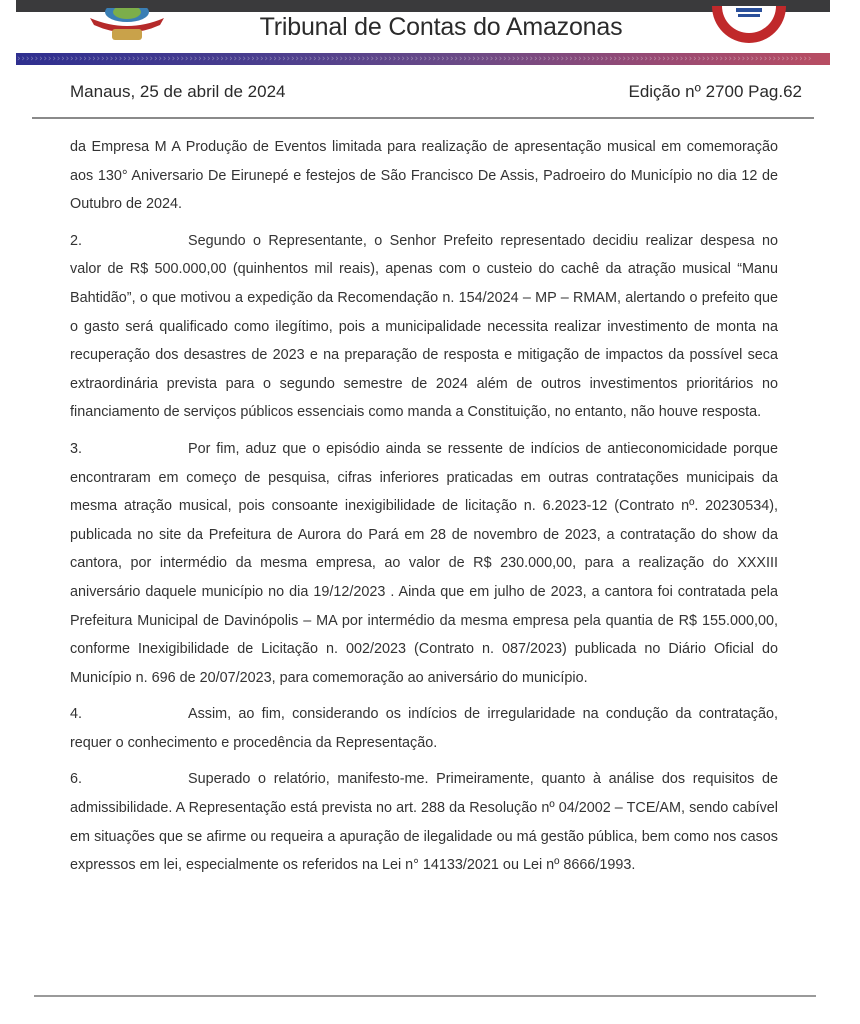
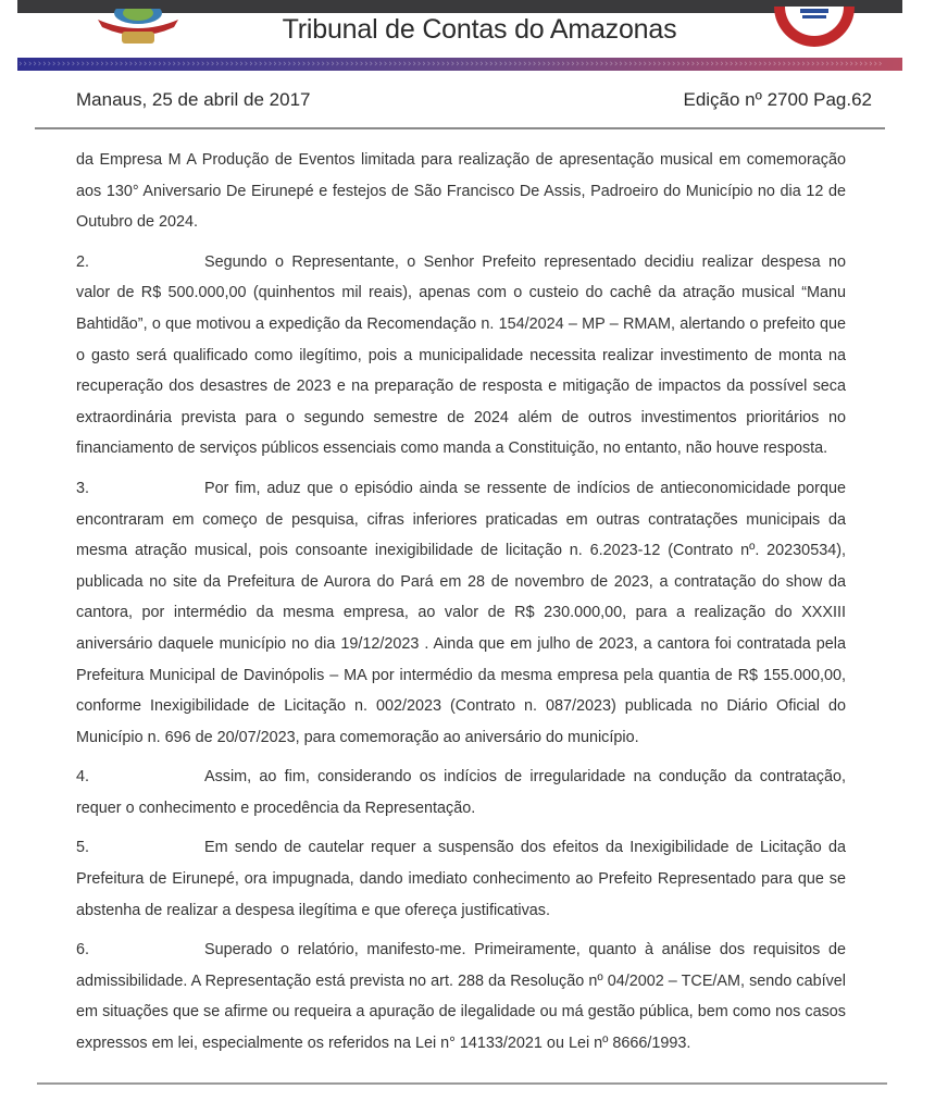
  Tribunal de Contas do Amazonas
  ››››››››››››››››››››››››››››››››››››››››››››››››››››››››››››››››››››››››››››››››››››››››››››››››››››››››››››››››››››››››››››››››››››››››››››››››››››››››››››››››››››››››››››››››››››
- Manaus, 25 de abril de 2024
+ Manaus, 25 de abril de 2017
  Edição nº 2700 Pag.62
  da Empresa M A Produção de Eventos limitada para realização de apresentação musical em comemoração aos 130° Aniversario De Eirunepé e festejos de São Francisco De Assis, Padroeiro do Município no dia 12 de Outubro de 2024.
  2. Segundo o Representante, o Senhor Prefeito representado decidiu realizar despesa no valor de R$ 500.000,00 (quinhentos mil reais), apenas com o custeio do cachê da atração musical “Manu Bahtidão”, o que motivou a expedição da Recomendação n. 154/2024 – MP – RMAM, alertando o prefeito que o gasto será qualificado como ilegítimo, pois a municipalidade necessita realizar investimento de monta na recuperação dos desastres de 2023 e na preparação de resposta e mitigação de impactos da possível seca extraordinária prevista para o segundo semestre de 2024 além de outros investimentos prioritários no financiamento de serviços públicos essenciais como manda a Constituição, no entanto, não houve resposta.
  3. Por fim, aduz que o episódio ainda se ressente de indícios de antieconomicidade porque encontraram em começo de pesquisa, cifras inferiores praticadas em outras contratações municipais da mesma atração musical, pois consoante inexigibilidade de licitação n. 6.2023-12 (Contrato nº. 20230534), publicada no site da Prefeitura de Aurora do Pará em 28 de novembro de 2023, a contratação do show da cantora, por intermédio da mesma empresa, ao valor de R$ 230.000,00, para a realização do XXXIII aniversário daquele município no dia 19/12/2023 . Ainda que em julho de 2023, a cantora foi contratada pela Prefeitura Municipal de Davinópolis – MA por intermédio da mesma empresa pela quantia de R$ 155.000,00, conforme Inexigibilidade de Licitação n. 002/2023 (Contrato n. 087/2023) publicada no Diário Oficial do Município n. 696 de 20/07/2023, para comemoração ao aniversário do município.
  4. Assim, ao fim, considerando os indícios de irregularidade na condução da contratação, requer o conhecimento e procedência da Representação.
+ 5. Em sendo de cautelar requer a suspensão dos efeitos da Inexigibilidade de Licitação da Prefeitura de Eirunepé, ora impugnada, dando imediato conhecimento ao Prefeito Representado para que se abstenha de realizar a despesa ilegítima e que ofereça justificativas.
  6. Superado o relatório, manifesto-me. Primeiramente, quanto à análise dos requisitos de admissibilidade. A Representação está prevista no art. 288 da Resolução nº 04/2002 – TCE/AM, sendo cabível em situações que se afirme ou requeira a apuração de ilegalidade ou má gestão pública, bem como nos casos expressos em lei, especialmente os referidos na Lei n° 14133/2021 ou Lei nº 8666/1993.
